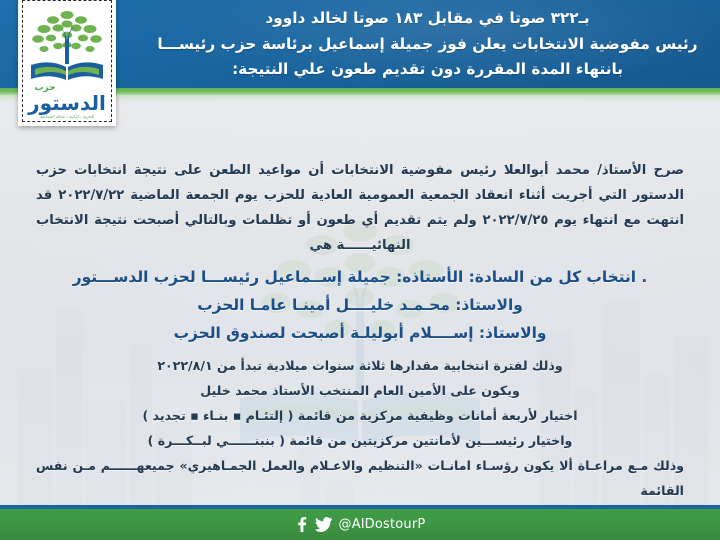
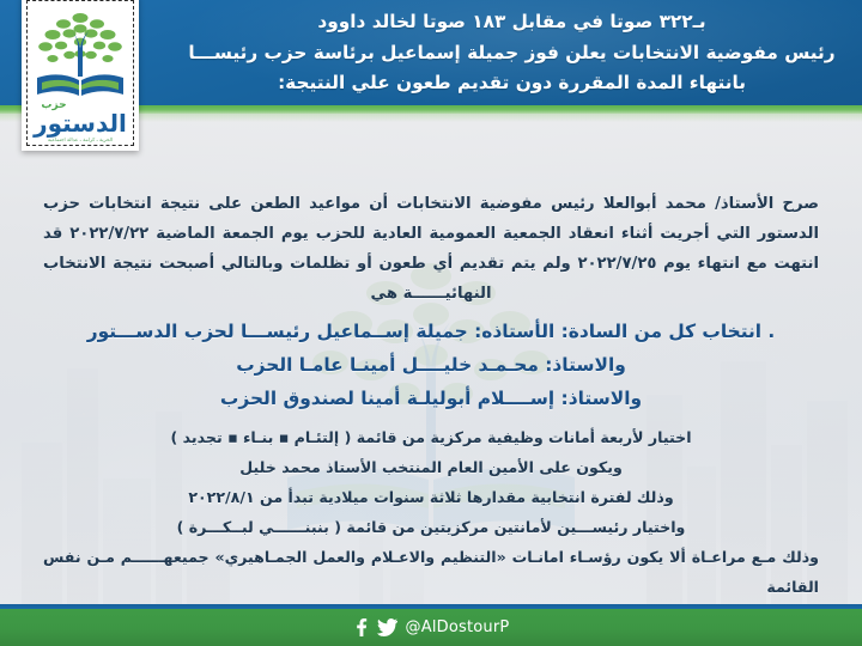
  بـ٣٢٢ صوتا في مقابل ١٨٣ صوتا لخالد داوود
  رئيس مفوضية الانتخابات يعلن فوز جميلة إسماعيل برئاسة حزب رئيســـا
  بانتهاء المدة المقررة دون تقديم طعون علي النتيجة:
  حزب
  الدستور
  صرح الأستاذ/ محمد أبوالعلا رئيس مفوضية الانتخابات أن مواعيد الطعن على نتيجة انتخابات حزب الدستور التي أجريت أثناء انعقاد الجمعية العمومية العادية للحزب يوم الجمعة الماضية ٢٠٢٢/٧/٢٢ قد انتهت مع انتهاء يوم ٢٠٢٢/٧/٢٥ ولم يتم تقديم أي طعون أو تظلمات وبالتالي أصبحت نتيجة الانتخاب النهائيــــــة هي
  . انتخاب كل من السادة: الأستاذه: جميلة إســماعيل رئيســـا لحزب الدســـتور
  والاستاذ: محـمـد خليــــل أمينـا عامـا الحزب
- والاستاذ: إســــلام أبوليلـة أصبحت لصندوق الحزب
+ والاستاذ: إســــلام أبوليلـة أمينا لصندوق الحزب
- وذلك لفترة انتخابية مقدارها ثلاثة سنوات ميلادية تبدأ من ٢٠٢٢/٨/١
+ اختيار لأربعة أمانات وظيفية مركزية من قائمة ( إلتئـام ▪ بنـاء ▪ تجديد )
  ويكون على الأمين العام المنتخب الأستاذ محمد خليل
- اختيار لأربعة أمانات وظيفية مركزية من قائمة ( إلتئـام ▪ بنـاء ▪ تجديد )
+ وذلك لفترة انتخابية مقدارها ثلاثة سنوات ميلادية تبدأ من ٢٠٢٢/٨/١
  واختيار رئيســـين لأمانتين مركزيتين من قائمة ( بنبنــــــي لبــكـــرة )
  وذلك مـع مراعـاة ألا يكون رؤسـاء امانـات «التنظيم والاعـلام والعمل الجمـاهيري» جميعهــــــم مـن نفس القائمة
  @AlDostourP
